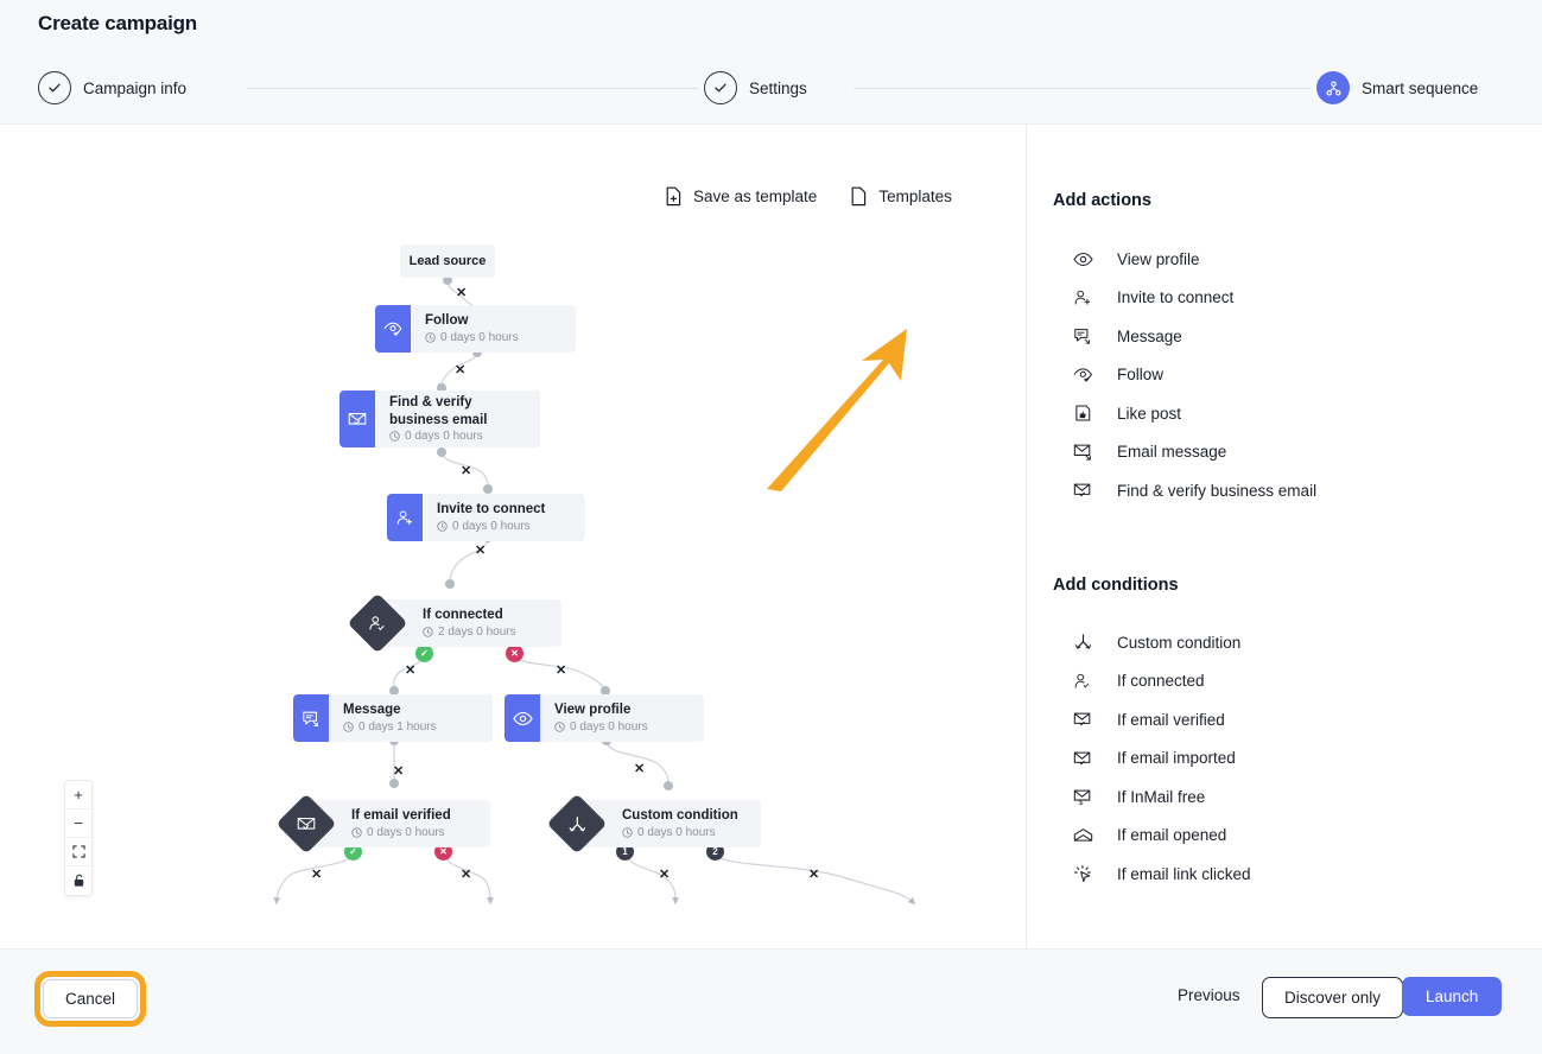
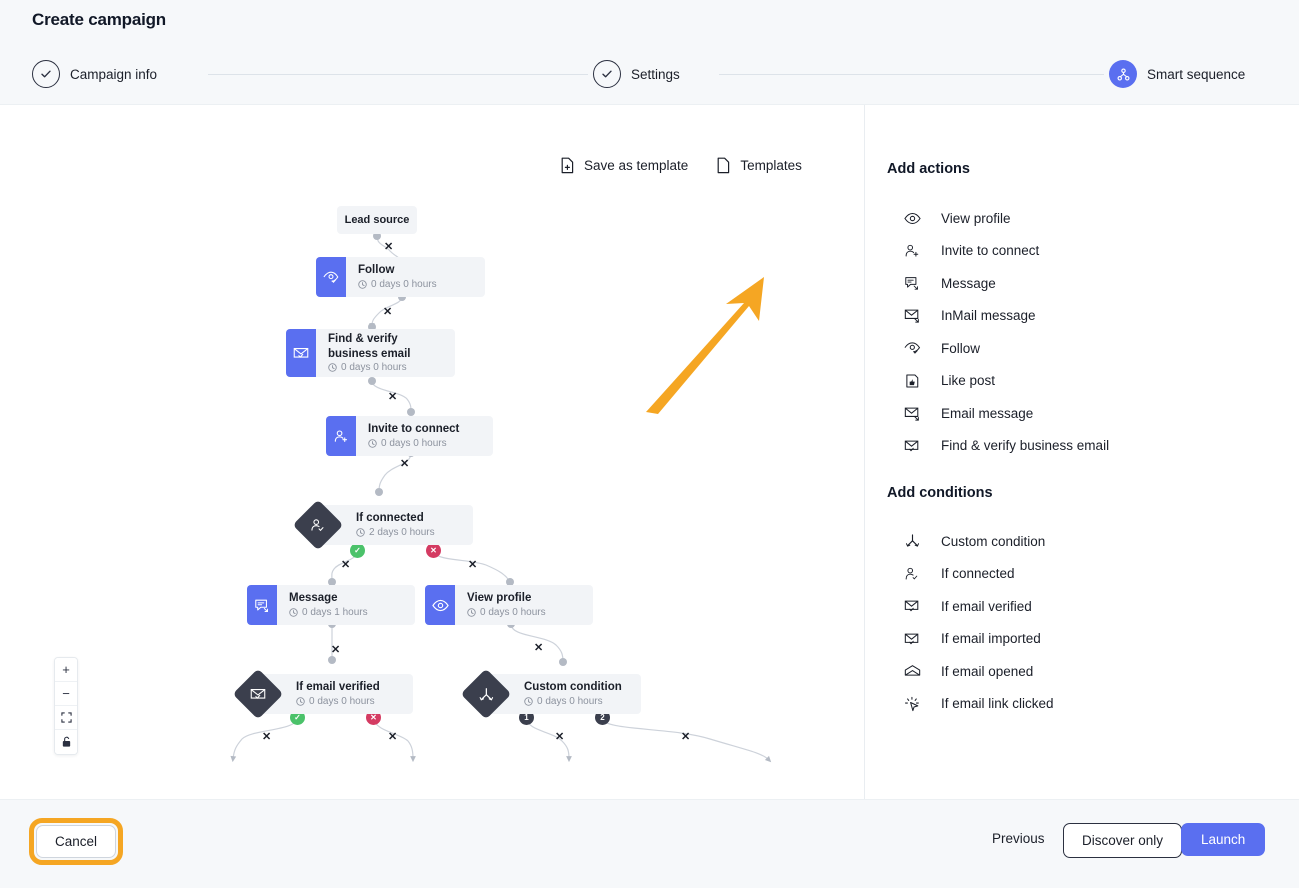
  Create campaign
  Campaign info
  Settings
  Smart sequence
  Save as template
  Templates
  ✓
  ✕
  ✓
  ✕
  1
  2
  ✕
  ✕
  ✕
  ✕
  ✕
  ✕
  ✕
  ✕
  ✕
  ✕
  ✕
  ✕
  Lead source
  Follow
  0 days 0 hours
  Find & verify business email
  0 days 0 hours
  Invite to connect
  0 days 0 hours
  If connected
  2 days 0 hours
  Message
  0 days 1 hours
  View profile
  0 days 0 hours
  If email verified
  0 days 0 hours
  Custom condition
  0 days 0 hours
  +
  −
  Add actions
  View profile
  Invite to connect
  Message
+ InMail message
  Follow
  Like post
  Email message
  Find & verify business email
  Add conditions
  Custom condition
  If connected
  If email verified
  If email imported
- If InMail free
  If email opened
  If email link clicked
  Cancel
  Previous
  Discover only
  Launch
